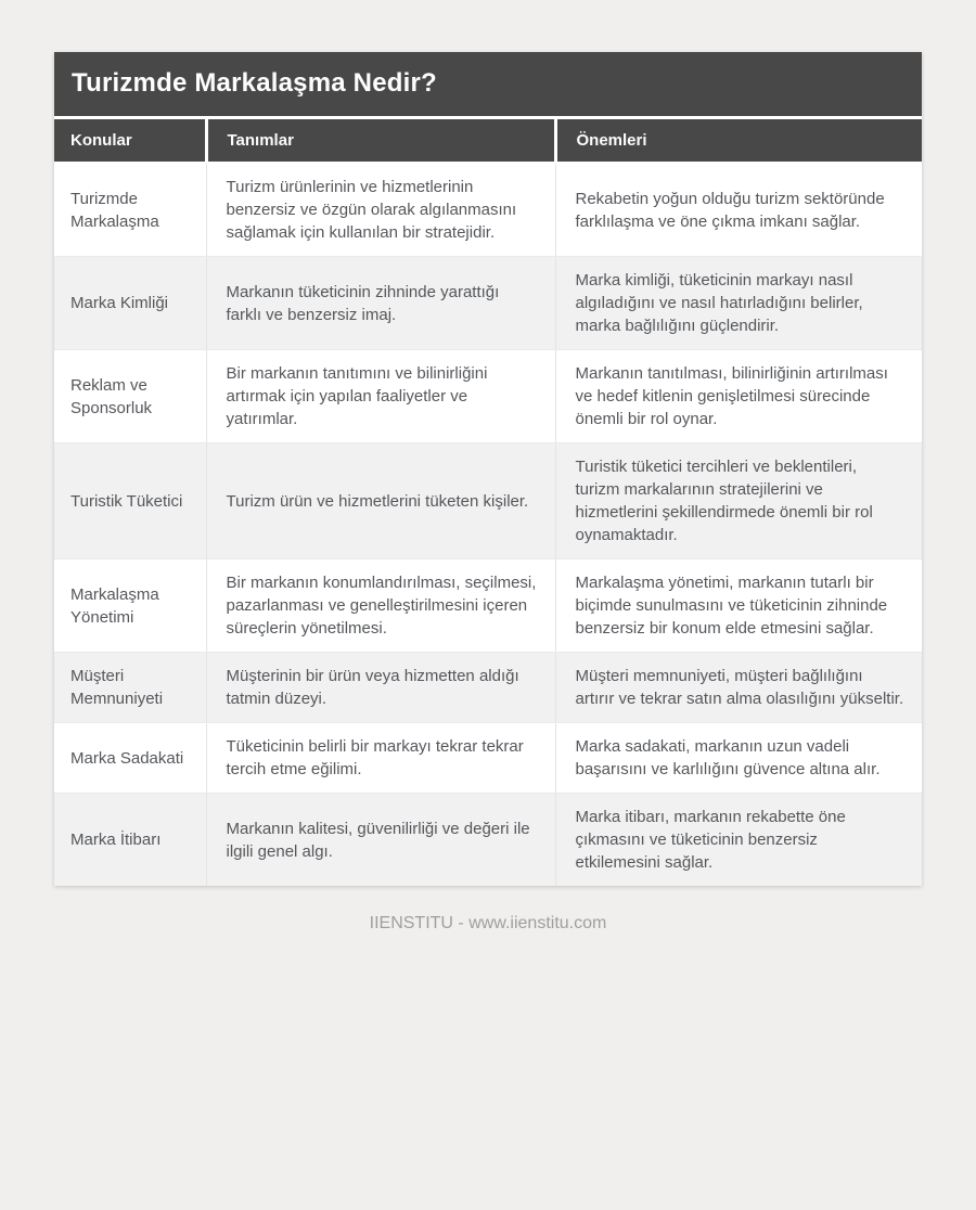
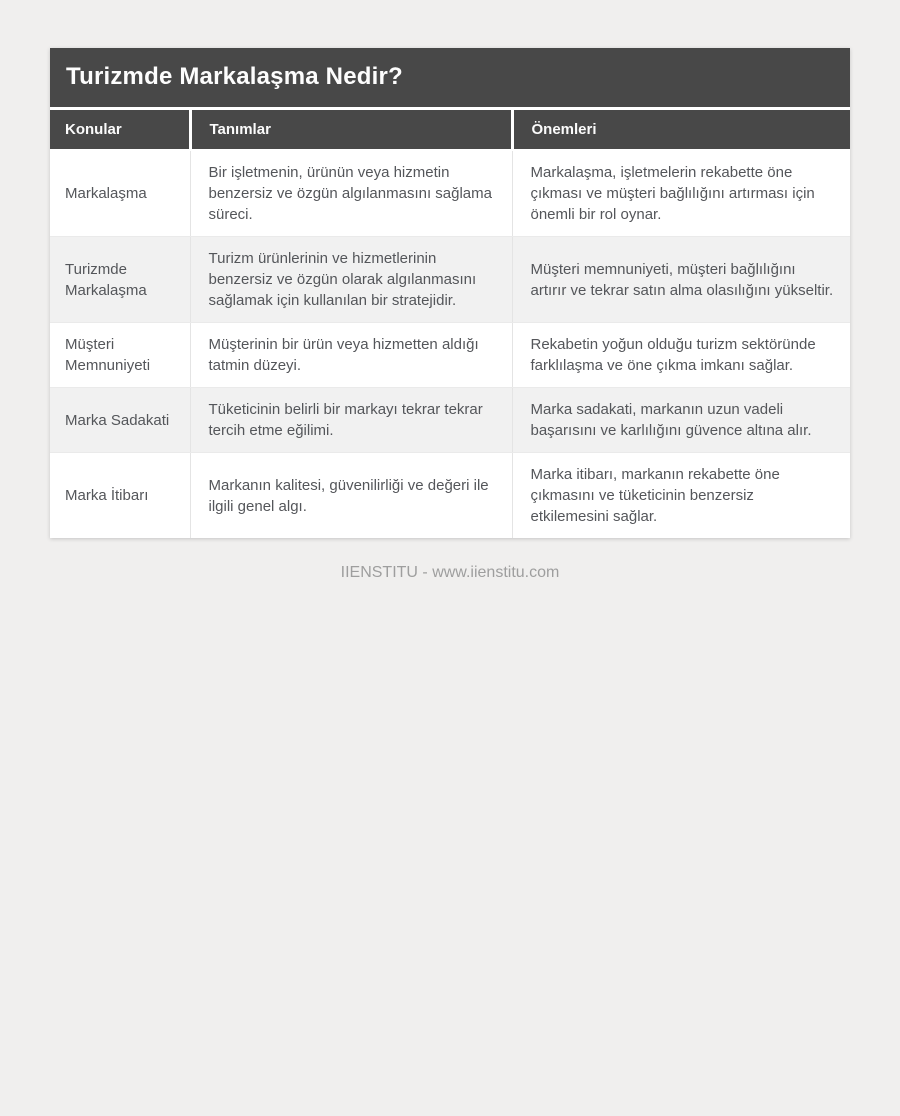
  Turizmde Markalaşma Nedir?
  Konular	Tanımlar	Önemleri
+ Markalaşma	Bir işletmenin, ürünün veya hizmetin benzersiz ve özgün algılanmasını sağlama süreci.	Markalaşma, işletmelerin rekabette öne çıkması ve müşteri bağlılığını artırması için önemli bir rol oynar.
- Turizmde Markalaşma	Turizm ürünlerinin ve hizmetlerinin benzersiz ve özgün olarak algılanmasını sağlamak için kullanılan bir stratejidir.	Rekabetin yoğun olduğu turizm sektöründe farklılaşma ve öne çıkma imkanı sağlar.
+ Turizmde Markalaşma	Turizm ürünlerinin ve hizmetlerinin benzersiz ve özgün olarak algılanmasını sağlamak için kullanılan bir stratejidir.	Müşteri memnuniyeti, müşteri bağlılığını artırır ve tekrar satın alma olasılığını yükseltir.
- Marka Kimliği	Markanın tüketicinin zihninde yarattığı farklı ve benzersiz imaj.	Marka kimliği, tüketicinin markayı nasıl algıladığını ve nasıl hatırladığını belirler, marka bağlılığını güçlendirir.
- Reklam ve Sponsorluk	Bir markanın tanıtımını ve bilinirliğini artırmak için yapılan faaliyetler ve yatırımlar.	Markanın tanıtılması, bilinirliğinin artırılması ve hedef kitlenin genişletilmesi sürecinde önemli bir rol oynar.
- Turistik Tüketici	Turizm ürün ve hizmetlerini tüketen kişiler.	Turistik tüketici tercihleri ve beklentileri, turizm markalarının stratejilerini ve hizmetlerini şekillendirmede önemli bir rol oynamaktadır.
- Markalaşma Yönetimi	Bir markanın konumlandırılması, seçilmesi, pazarlanması ve genelleştirilmesini içeren süreçlerin yönetilmesi.	Markalaşma yönetimi, markanın tutarlı bir biçimde sunulmasını ve tüketicinin zihninde benzersiz bir konum elde etmesini sağlar.
- Müşteri Memnuniyeti	Müşterinin bir ürün veya hizmetten aldığı tatmin düzeyi.	Müşteri memnuniyeti, müşteri bağlılığını artırır ve tekrar satın alma olasılığını yükseltir.
+ Müşteri Memnuniyeti	Müşterinin bir ürün veya hizmetten aldığı tatmin düzeyi.	Rekabetin yoğun olduğu turizm sektöründe farklılaşma ve öne çıkma imkanı sağlar.
  Marka Sadakati	Tüketicinin belirli bir markayı tekrar tekrar tercih etme eğilimi.	Marka sadakati, markanın uzun vadeli başarısını ve karlılığını güvence altına alır.
  Marka İtibarı	Markanın kalitesi, güvenilirliği ve değeri ile ilgili genel algı.	Marka itibarı, markanın rekabette öne çıkmasını ve tüketicinin benzersiz etkilemesini sağlar.
  IIENSTITU - www.iienstitu.com
